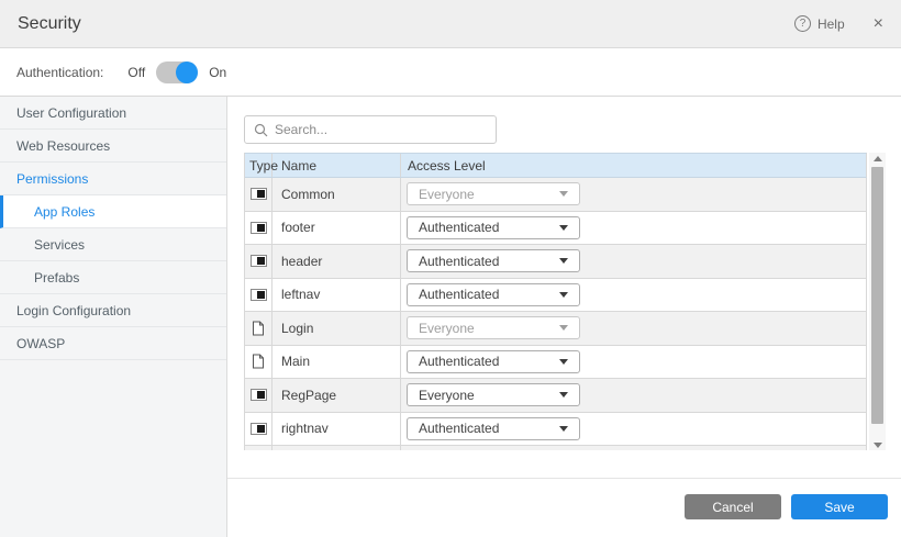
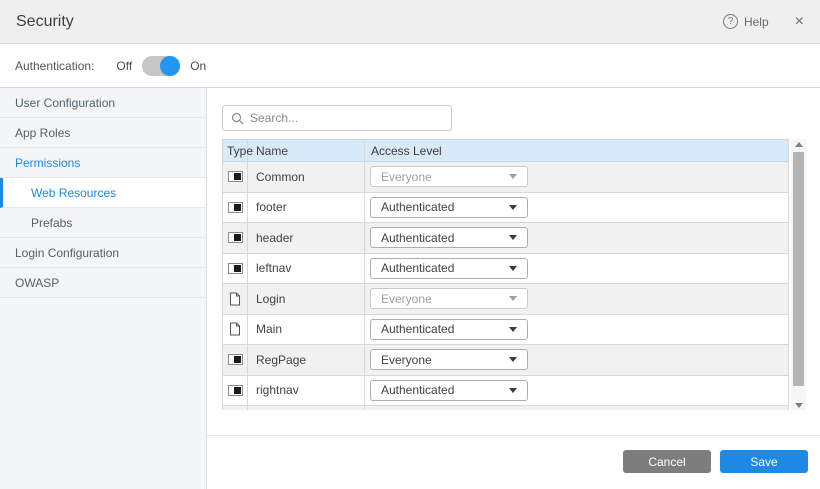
  Security
  ?
  Help
  ×
  Authentication:
  Off
  On
  User Configuration
- Web Resources
+ App Roles
  Permissions
- App Roles
+ Web Resources
- Services
  Prefabs
  Login Configuration
  OWASP
  Search...
  Typ
  Name
  Access Level
  Common
  Everyone
  footer
  Authenticated
  header
  Authenticated
  leftnav
  Authenticated
  Login
  Everyone
  Main
  Authenticated
  RegPage
  Everyone
  rightnav
  Authenticated
  Cancel
  Save
